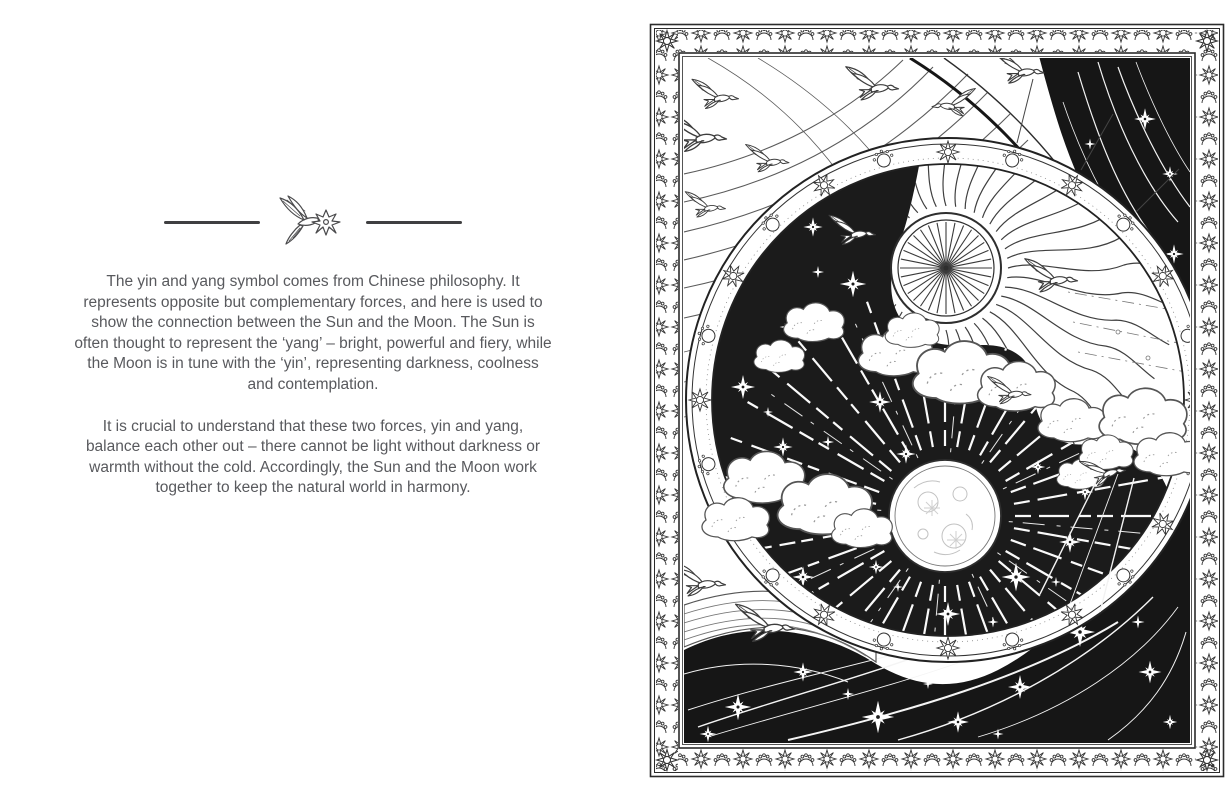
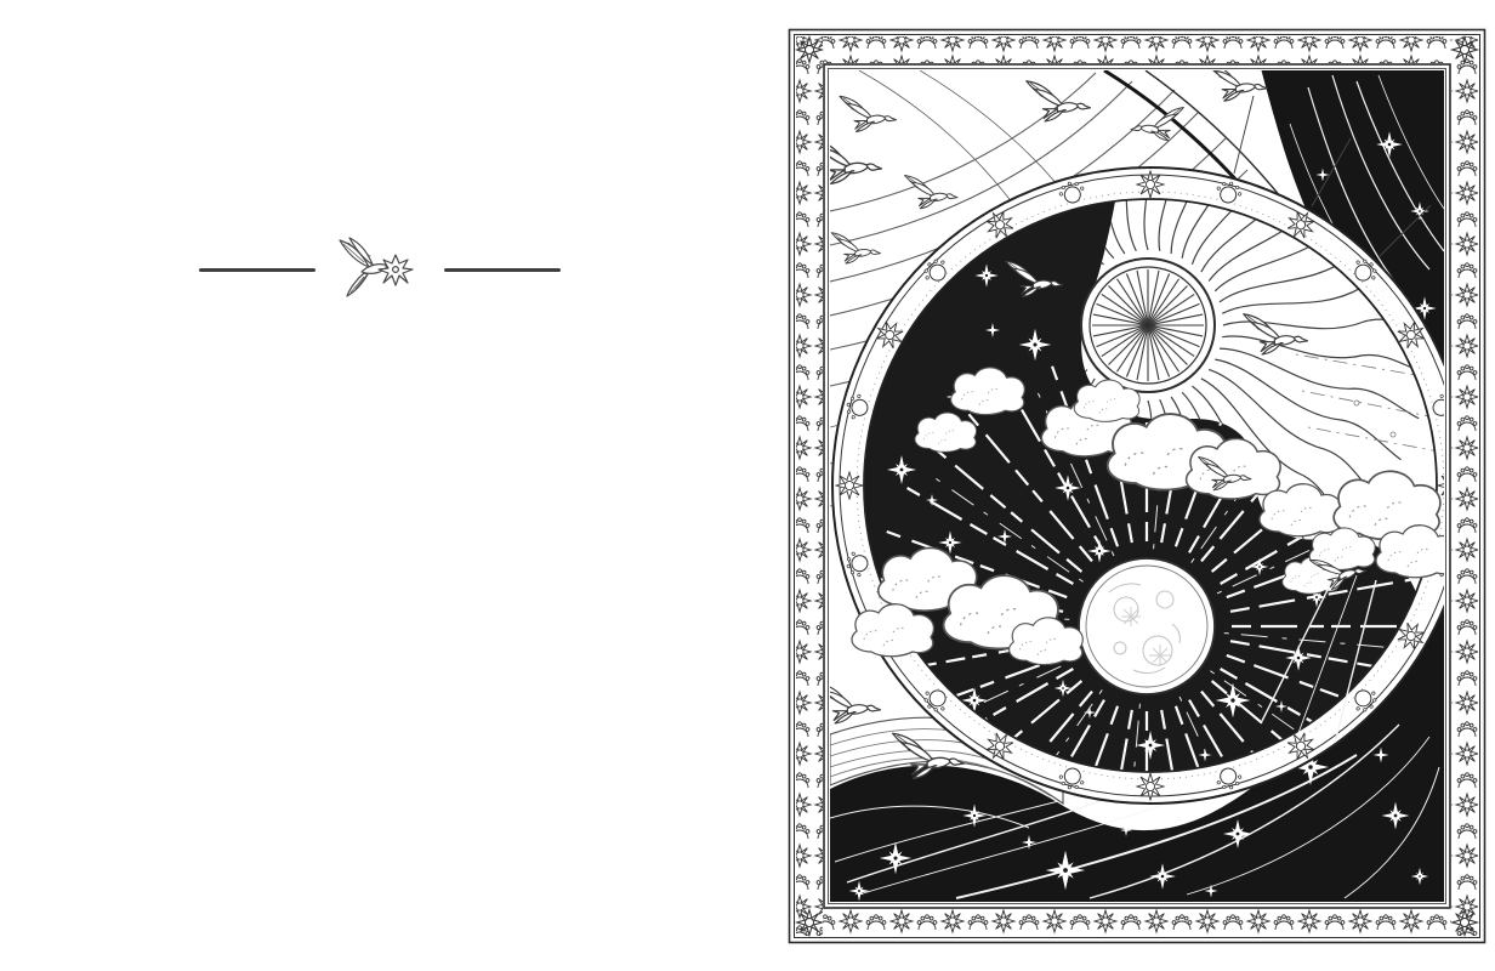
- The yin and yang symbol comes from Chinese philosophy. It represents opposite but complementary forces, and here is used to show the connection between the Sun and the Moon. The Sun is often thought to represent the ‘yang’ – bright, powerful and fiery, while the Moon is in tune with the ‘yin’, representing darkness, coolness and contemplation.
- It is crucial to understand that these two forces, yin and yang, balance each other out – there cannot be light without darkness or warmth without the cold. Accordingly, the Sun and the Moon work together to keep the natural world in harmony.
